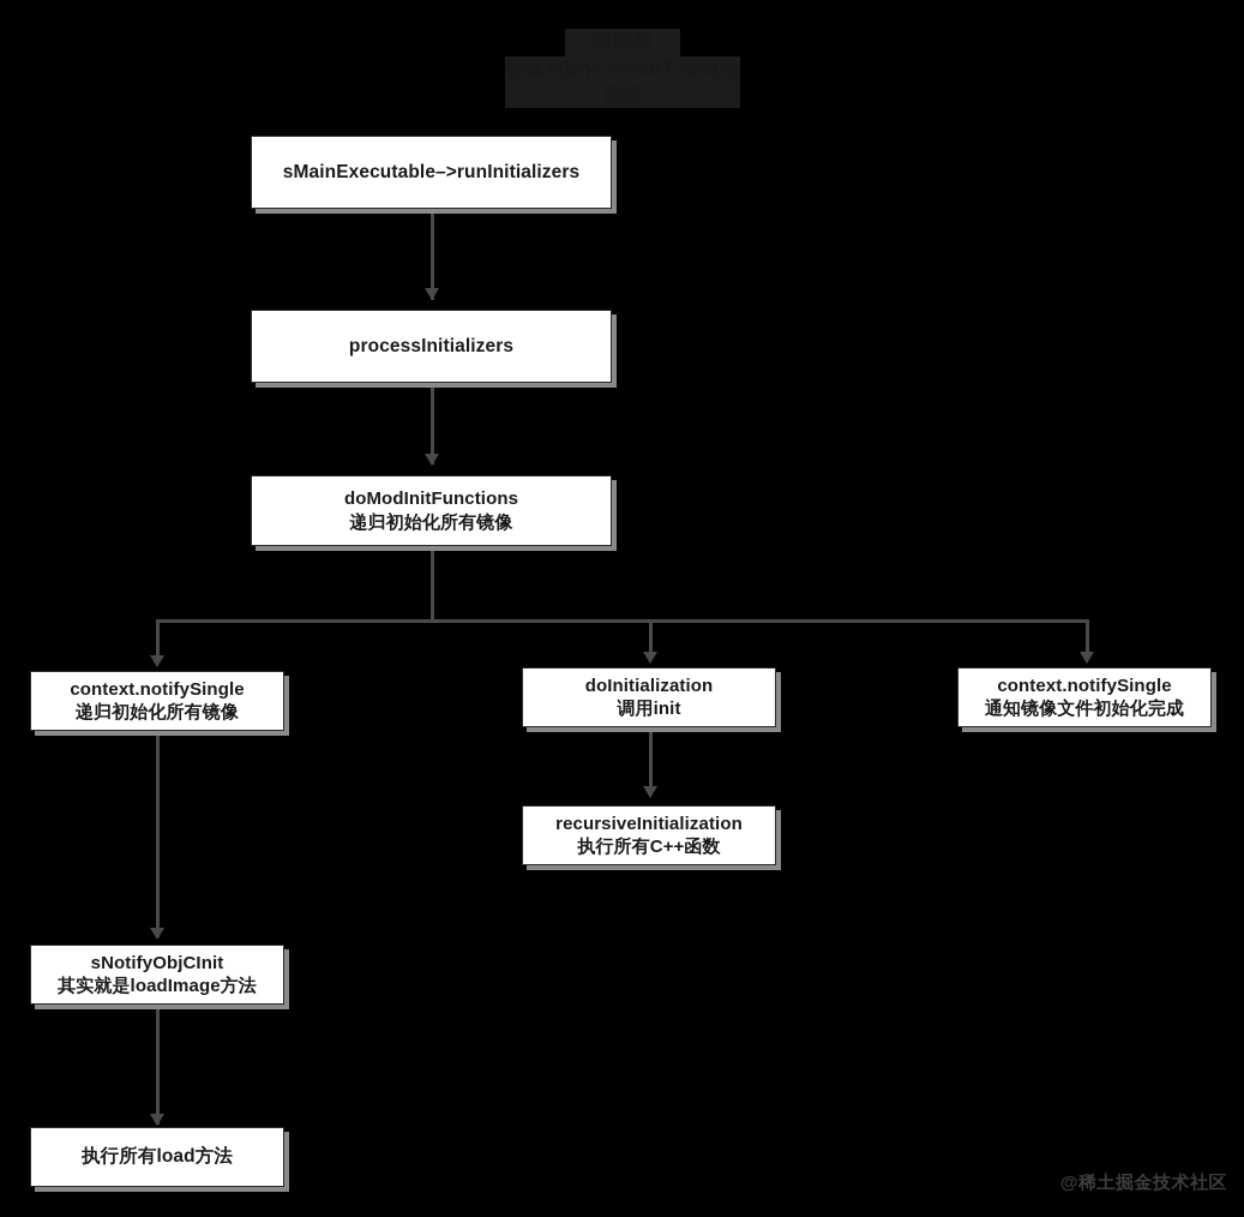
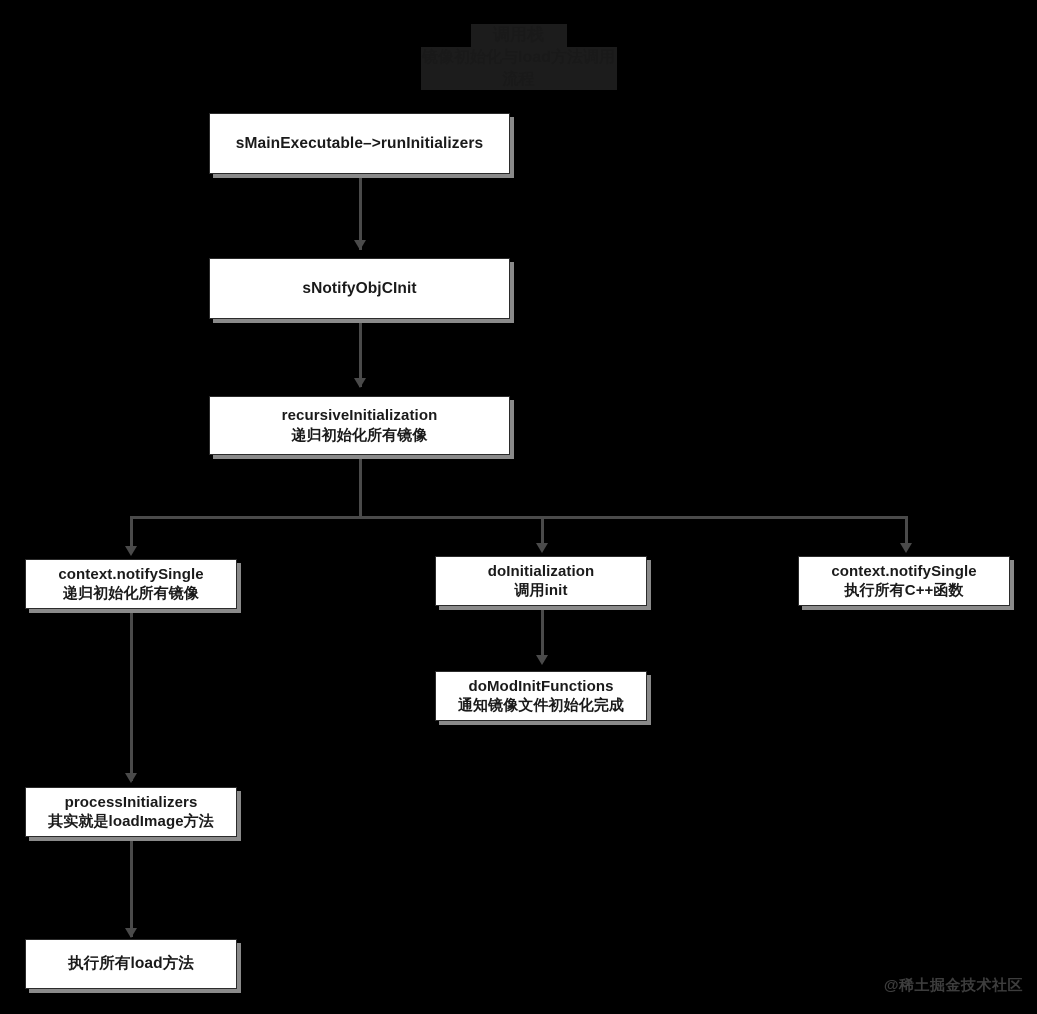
  sMainExecutable–>runInitializers
- processInitializers
+ sNotifyObjCInit
- doModInitFunctions
+ recursiveInitialization
  递归初始化所有镜像
  context.notifySingle
  递归初始化所有镜像
  doInitialization
  调用init
  context.notifySingle
- 通知镜像文件初始化完成
+ 执行所有C++函数
- recursiveInitialization
+ doModInitFunctions
- 执行所有C++函数
+ 通知镜像文件初始化完成
- sNotifyObjCInit
+ processInitializers
  其实就是loadImage方法
  执行所有load方法
  @稀土掘金技术社区
